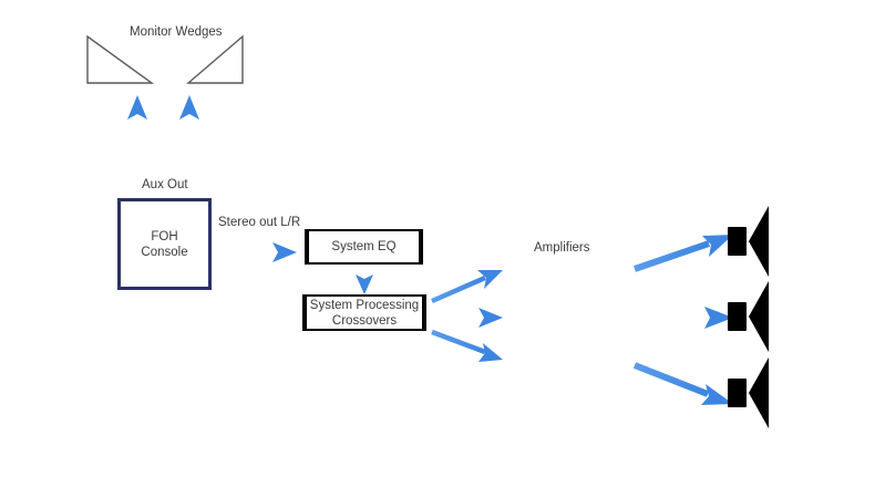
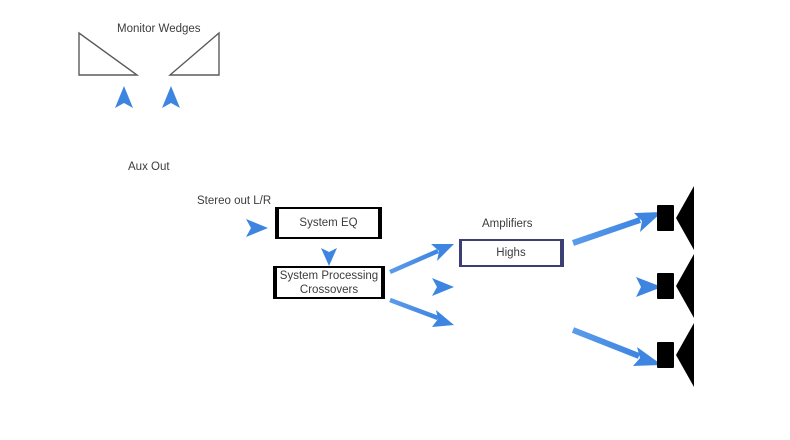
  Monitor Wedges
  Aux Out
  Stereo out L/R
  Amplifiers
- FOH
- Console
  System EQ
  System Processing
  Crossovers
+ Highs
